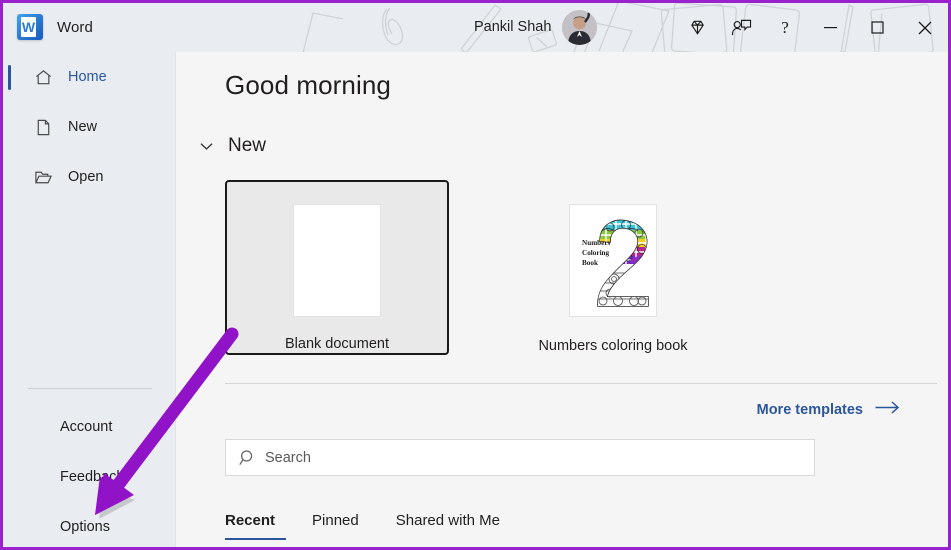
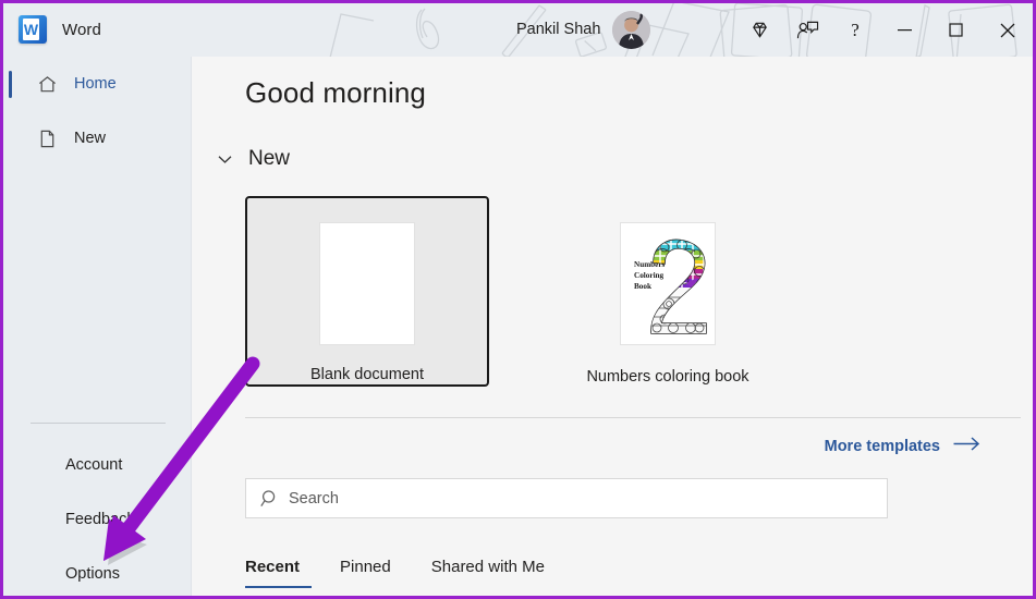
  W
  Word
  Pankil Shah
  ?
  Home
  New
- Open
  Account
  Feedbc
  Options
  Good morning
  New
  Blank document
  Numbers
  Coloring
  Book
  Numbers coloring book
  More templates
  Search
  Recent
  Pinned
  Shared with Me
